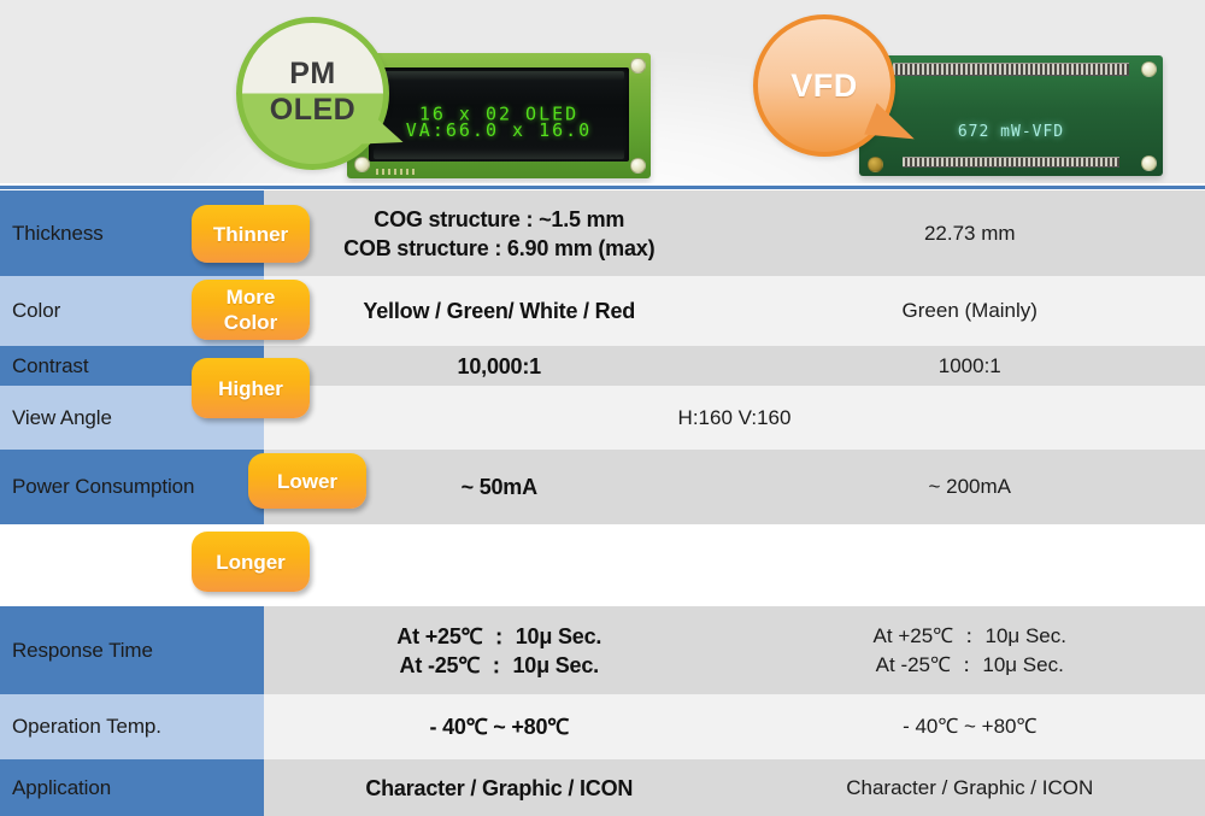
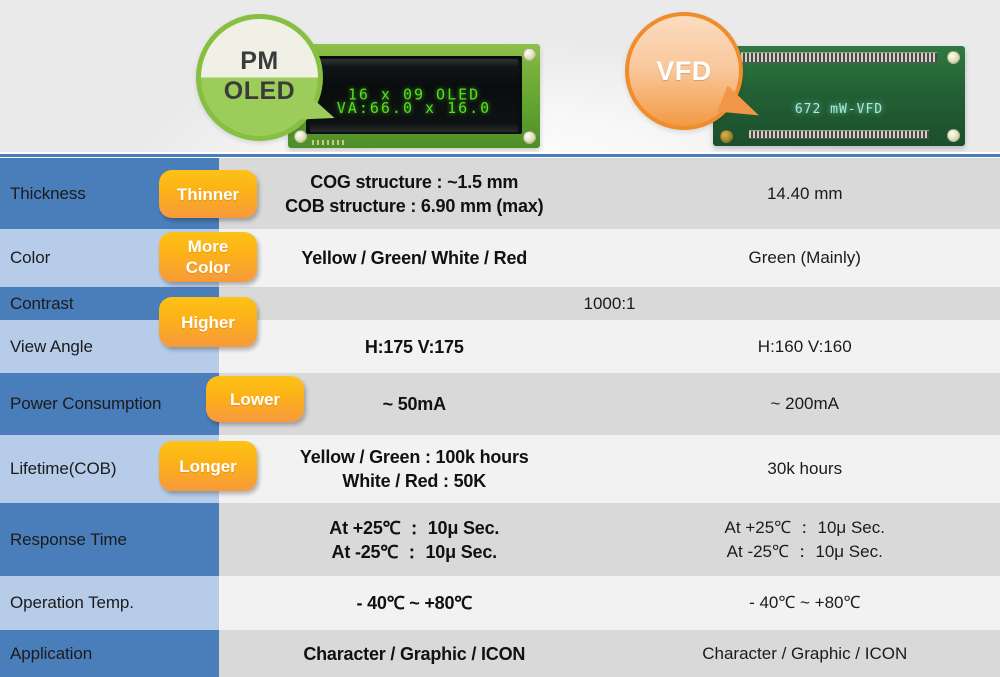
- 16 x 02 OLED
+ 16 x 09 OLED
  VA:66.0 x 16.0
  672 mW-VFD
  PM
  OLED
  VFD
  Thickness
  COG structure : ~1.5 mm
  COB structure : 6.90 mm (max)
- 22.73 mm
+ 14.40 mm
  Color
  Yellow / Green/ White / Red
  Green (Mainly)
  Contrast
- 10,000:1
  1000:1
  View Angle
+ H:175 V:175
  H:160 V:160
  Power Consumption
  ~ 50mA
  ~ 200mA
+ Lifetime(COB)
+ Yellow / Green : 100k hours
+ White / Red : 50K
+ 30k hours
  Response Time
  At +25℃ ： 10μ Sec.
  At -25℃ ： 10μ Sec.
  At +25℃ ： 10μ Sec.
  At -25℃ ： 10μ Sec.
  Operation Temp.
  - 40℃ ~ +80℃
  - 40℃ ~ +80℃
  Application
  Character / Graphic / ICON
  Character / Graphic / ICON
  Thinner
  More
  Color
  Higher
  Lower
  Longer
